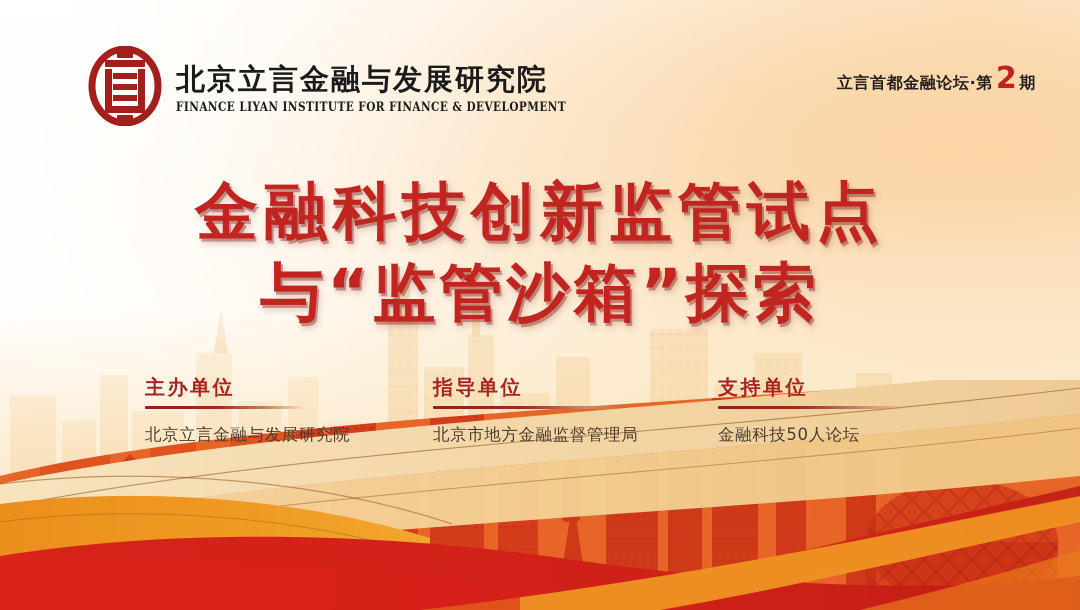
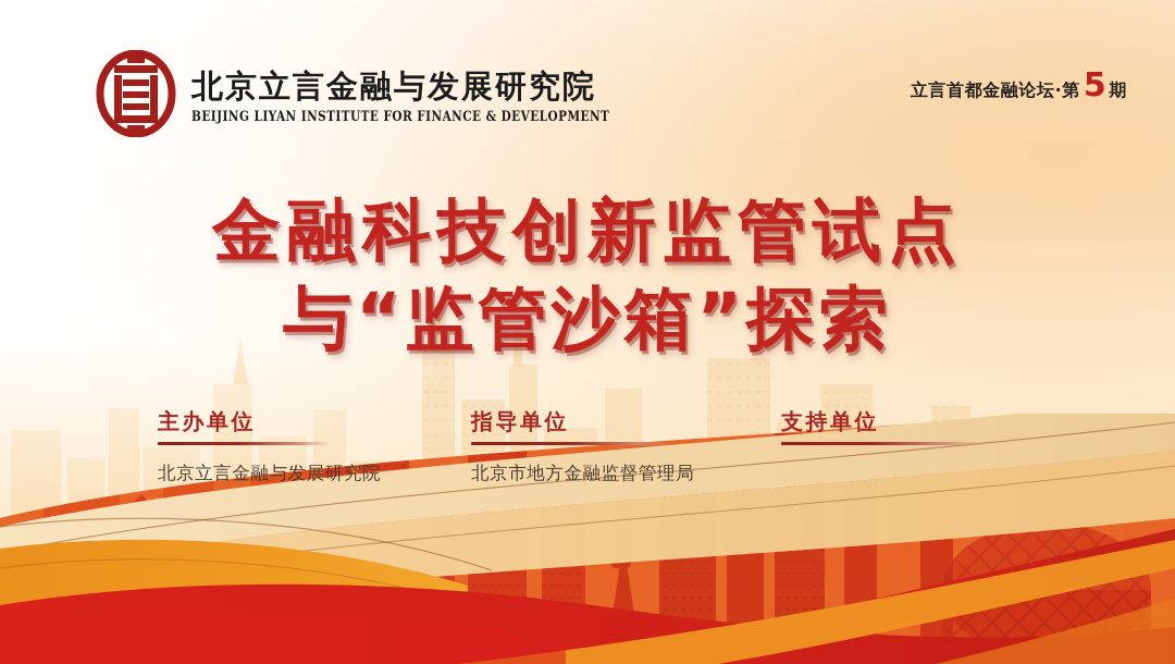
  北京立言金融与发展研究院
- FINANCE LIYAN INSTITUTE FOR FINANCE & DEVELOPMENT
+ BEIJING LIYAN INSTITUTE FOR FINANCE & DEVELOPMENT
  立言首都金融论坛·第
- 2
+ 5
  期
  金融科技创新监管试点
  与“监管沙箱”探索
  主办单位
  北京立言金融与发展研究院
  指导单位
  北京市地方金融监督管理局
  支持单位
- 金融科技50人论坛
